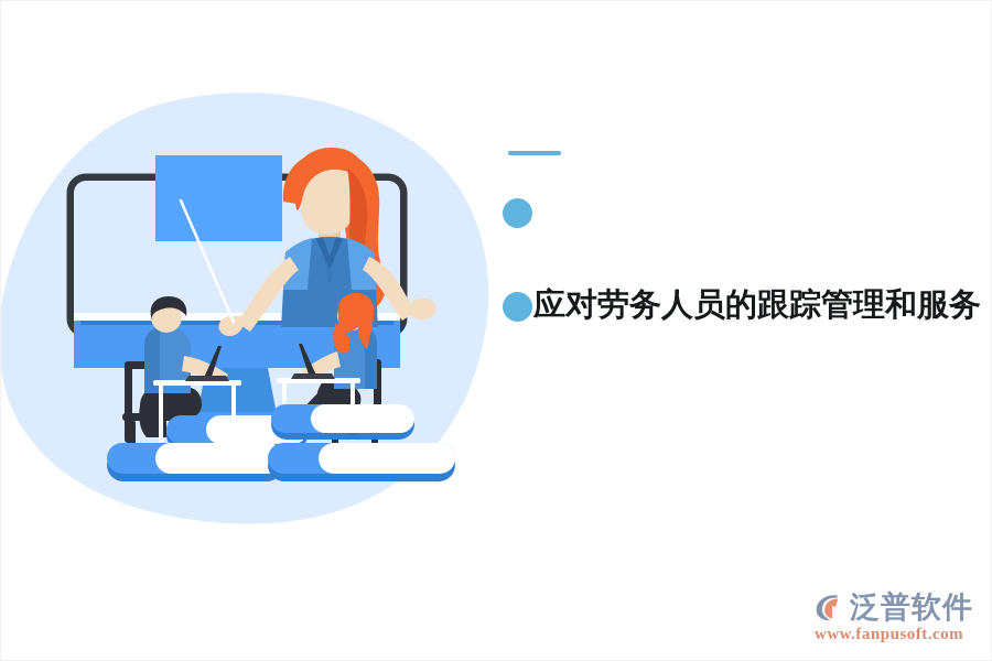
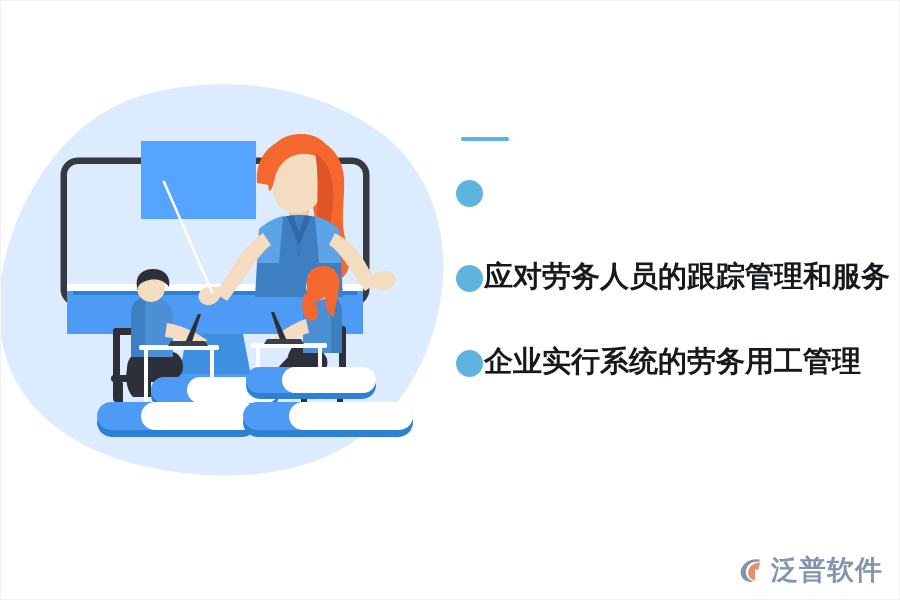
  应对劳务人员的跟踪管理和服务
+ 企业实行系统的劳务用工管理
  泛普软件
- www.fanpusoft.com
